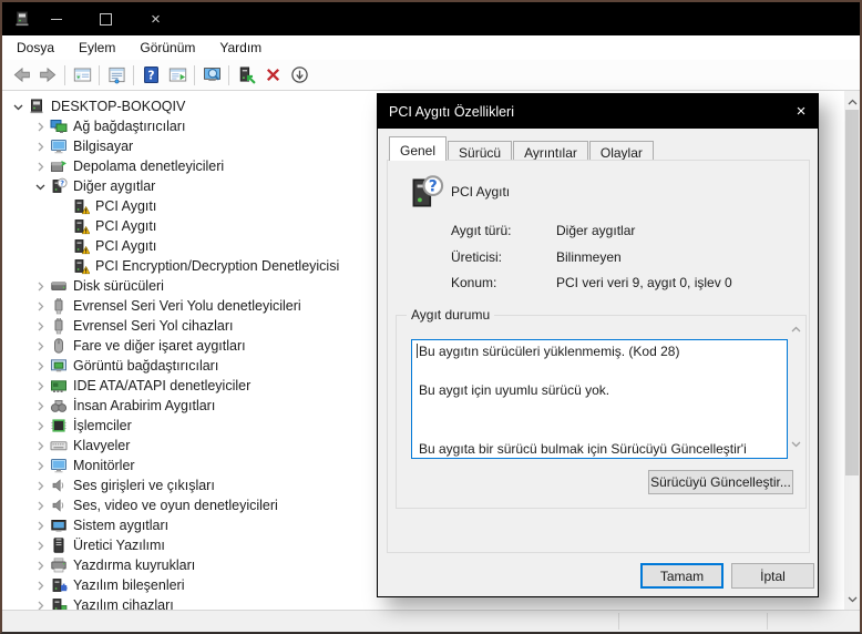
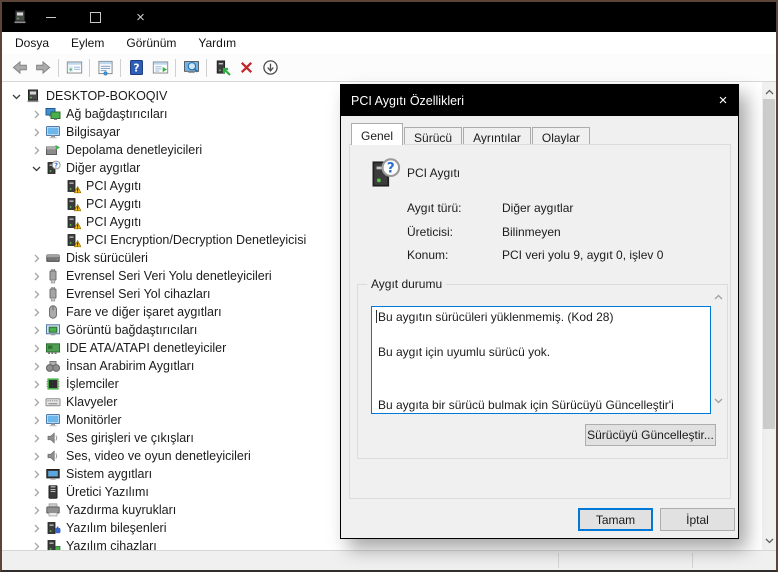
  ×
  Dosya
  Eylem
  Görünüm
  Yardım
  ?
  DESKTOP-BOKOQIV
  Ağ bağdaştırıcıları
  Bilgisayar
  Depolama denetleyicileri
  ?
  Diğer aygıtlar
  PCI Aygıtı
  PCI Aygıtı
  PCI Aygıtı
  PCI Encryption/Decryption Denetleyicisi
  Disk sürücüleri
  Evrensel Seri Veri Yolu denetleyicileri
  Evrensel Seri Yol cihazları
  Fare ve diğer işaret aygıtları
  Görüntü bağdaştırıcıları
  IDE ATA/ATAPI denetleyiciler
  İnsan Arabirim Aygıtları
  İşlemciler
  Klavyeler
  Monitörler
  Ses girişleri ve çıkışları
  Ses, video ve oyun denetleyicileri
  Sistem aygıtları
  Üretici Yazılımı
  Yazdırma kuyrukları
  Yazılım bileşenleri
  Yazılım cihazları
  PCI Aygıtı Özellikleri
  ×
  Genel
  Sürücü
  Ayrıntılar
  Olaylar
  ?
  PCI Aygıtı
  Aygıt türü:
  Diğer aygıtlar
  Üreticisi:
  Bilinmeyen
  Konum:
- PCI veri veri 9, aygıt 0, işlev 0
+ PCI veri yolu 9, aygıt 0, işlev 0
  Aygıt durumu
  Bu aygıtın sürücüleri yüklenmemiş. (Kod 28)
  Bu aygıt için uyumlu sürücü yok.
  Bu aygıta bir sürücü bulmak için Sürücüyü Güncelleştir'i
  Sürücüyü Güncelleştir...
  Tamam
  İptal
